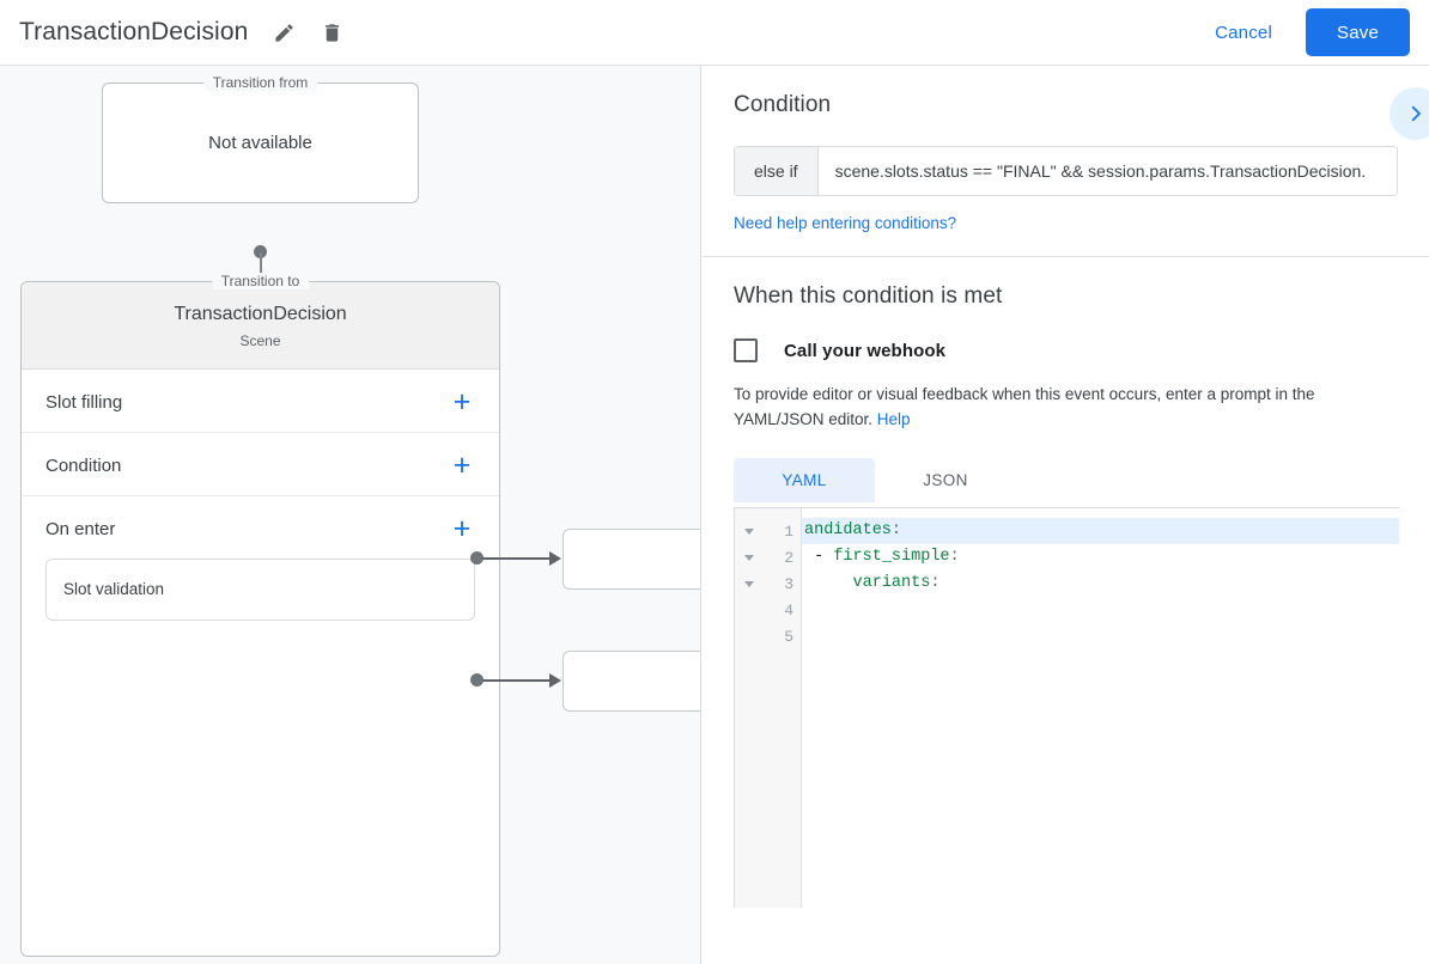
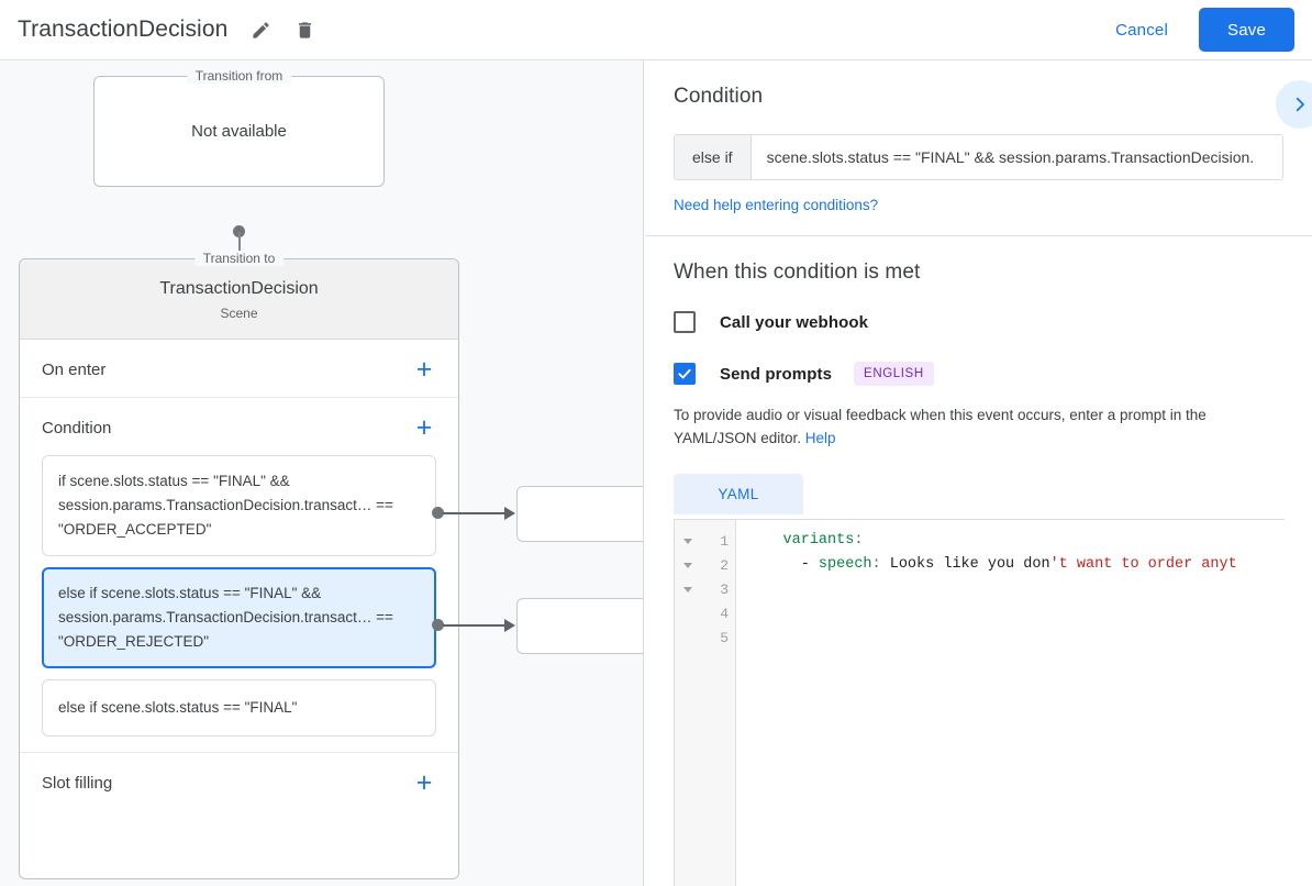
  TransactionDecision
  Cancel
  Save
  Transition from
  Not available
  Transition to
  TransactionDecision
  Scene
- Slot filling
+ On enter
  +
  Condition
  +
+ if scene.slots.status == "FINAL" && session.params.TransactionDecision.transact… == "ORDER_ACCEPTED"
+ else if scene.slots.status == "FINAL" && session.params.TransactionDecision.transact… == "ORDER_REJECTED"
+ else if scene.slots.status == "FINAL"
- On enter
+ Slot filling
  +
- Slot validation
  Condition
  else if
  scene.slots.status == "FINAL" && session.params.TransactionDecision.
  Need help entering conditions?
  When this condition is met
  Call your webhook
+ Send prompts
+ ENGLISH
- To provide editor or visual feedback when this event occurs, enter a prompt in the YAML/JSON editor. Help
+ To provide audio or visual feedback when this event occurs, enter a prompt in the YAML/JSON editor. Help
  YAML
- JSON
  1
  2
  3
  4
  5
- andidates:
- - first_simple:
  variants:
+ - speech: Looks like you don't want to order anyt
